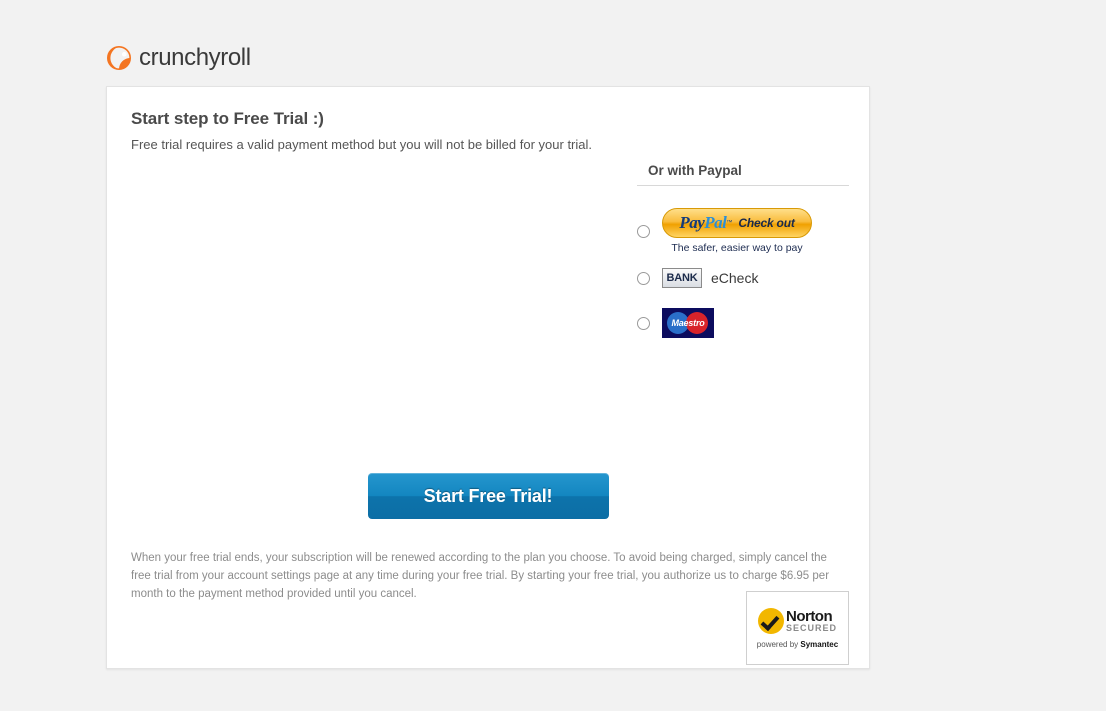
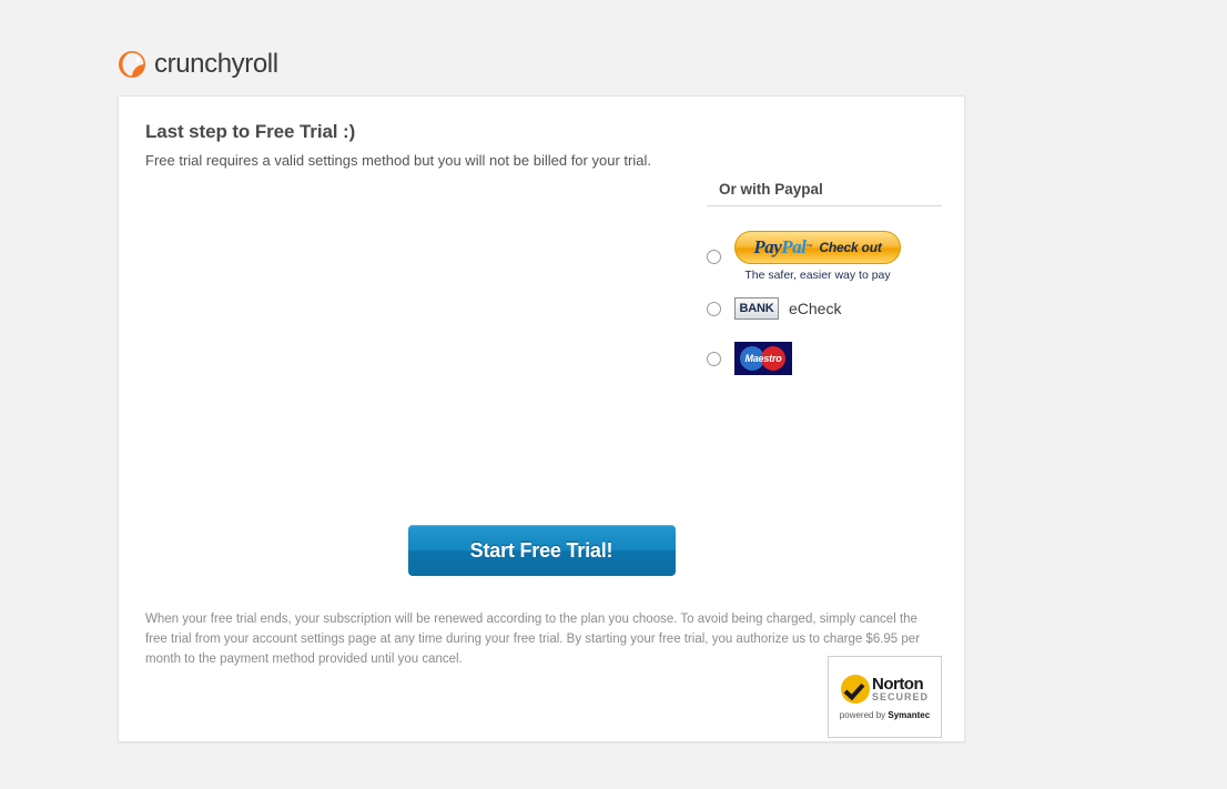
  crunchyroll
- Start step to Free Trial :)
+ Last step to Free Trial :)
- Free trial requires a valid payment method but you will not be billed for your trial.
+ Free trial requires a valid settings method but you will not be billed for your trial.
  Or with Paypal
  Pay
  Pal
  Check out
  The safer, easier way to pay
  BANK
  eCheck
  Maestro
  Start Free Trial!
  When your free trial ends, your subscription will be renewed according to the plan you choose. To avoid being charged, simply cancel the free trial from your account settings page at any time during your free trial. By starting your free trial, you authorize us to charge $6.95 per month to the payment method provided until you cancel.
  Norton
  SECURED
  powered by Symantec
